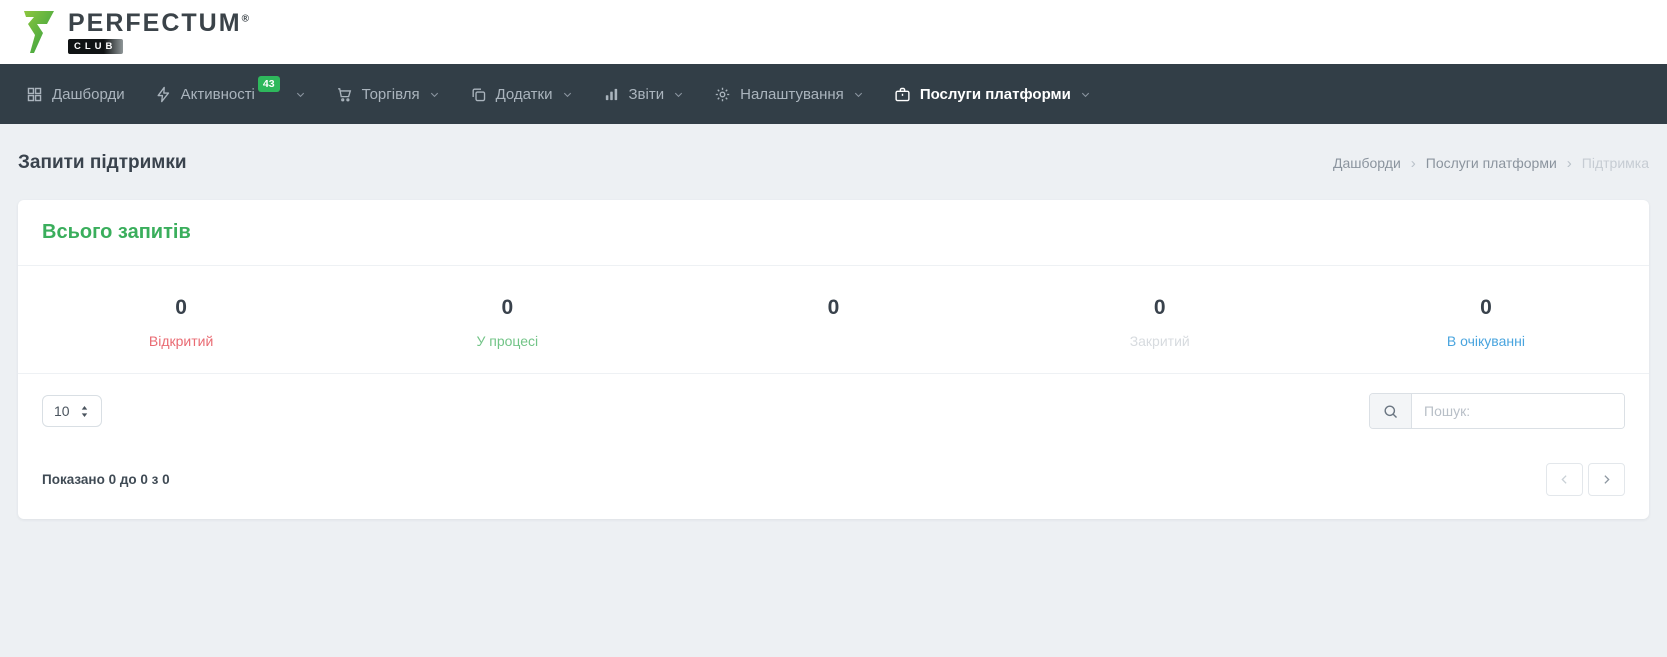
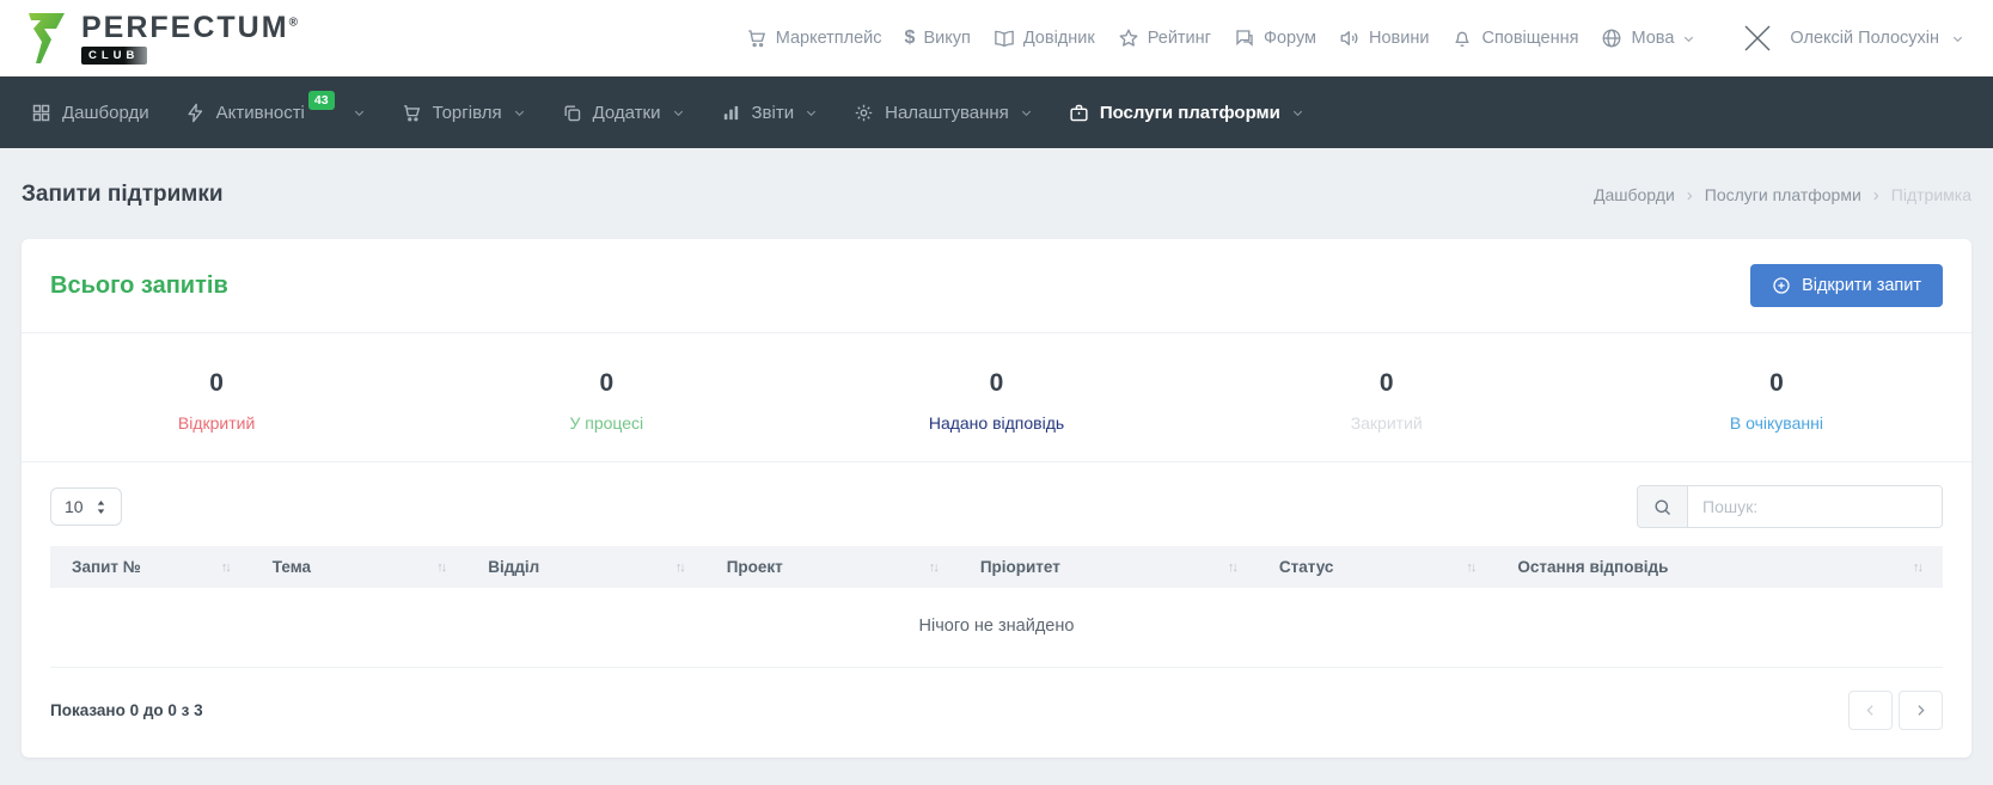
  PERFECTUM®
  CLUB
+ Маркетплейс
+ $
+ Викуп
+ Довідник
+ Рейтинг
+ Форум
+ Новини
+ Сповіщення
+ Мова
+ Олексій Полосухін
  Дашборди
  Активності
  43
  Торгівля
  Додатки
  Звіти
  Налаштування
  Послуги платформи
  Запити підтримки
  Дашборди
  ›
  Послуги платформи
  ›
  Підтримка
  Всього запитів
+ Відкрити запит
  0
  Відкритий
  0
  У процесі
  0
+ Надано відповідь
  0
  Закритий
  0
  В очікуванні
  10
  Пошук:
+ Запит № ↑↓	Тема ↑↓	Відділ ↑↓	Проект ↑↓	Пріоритет ↑↓	Статус ↑↓	Остання відповідь ↑↓
+ Нічого не знайдено
- Показано 0 до 0 з 0
+ Показано 0 до 0 з 3
